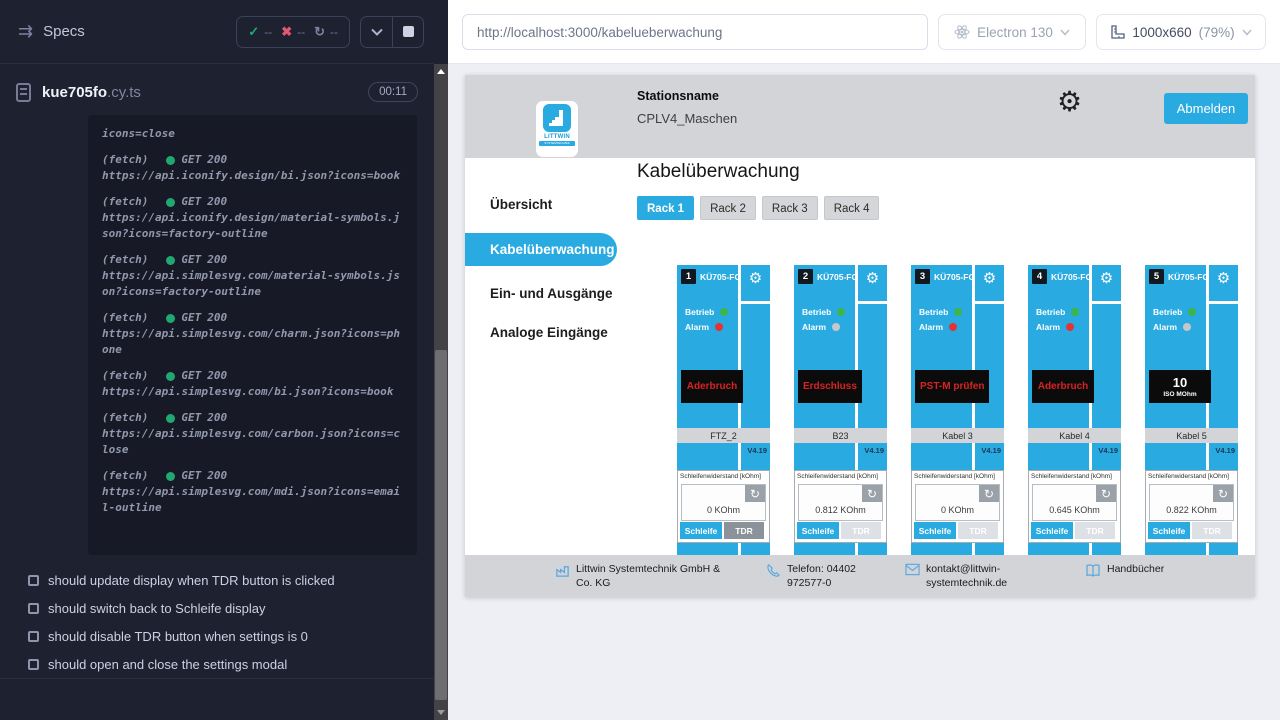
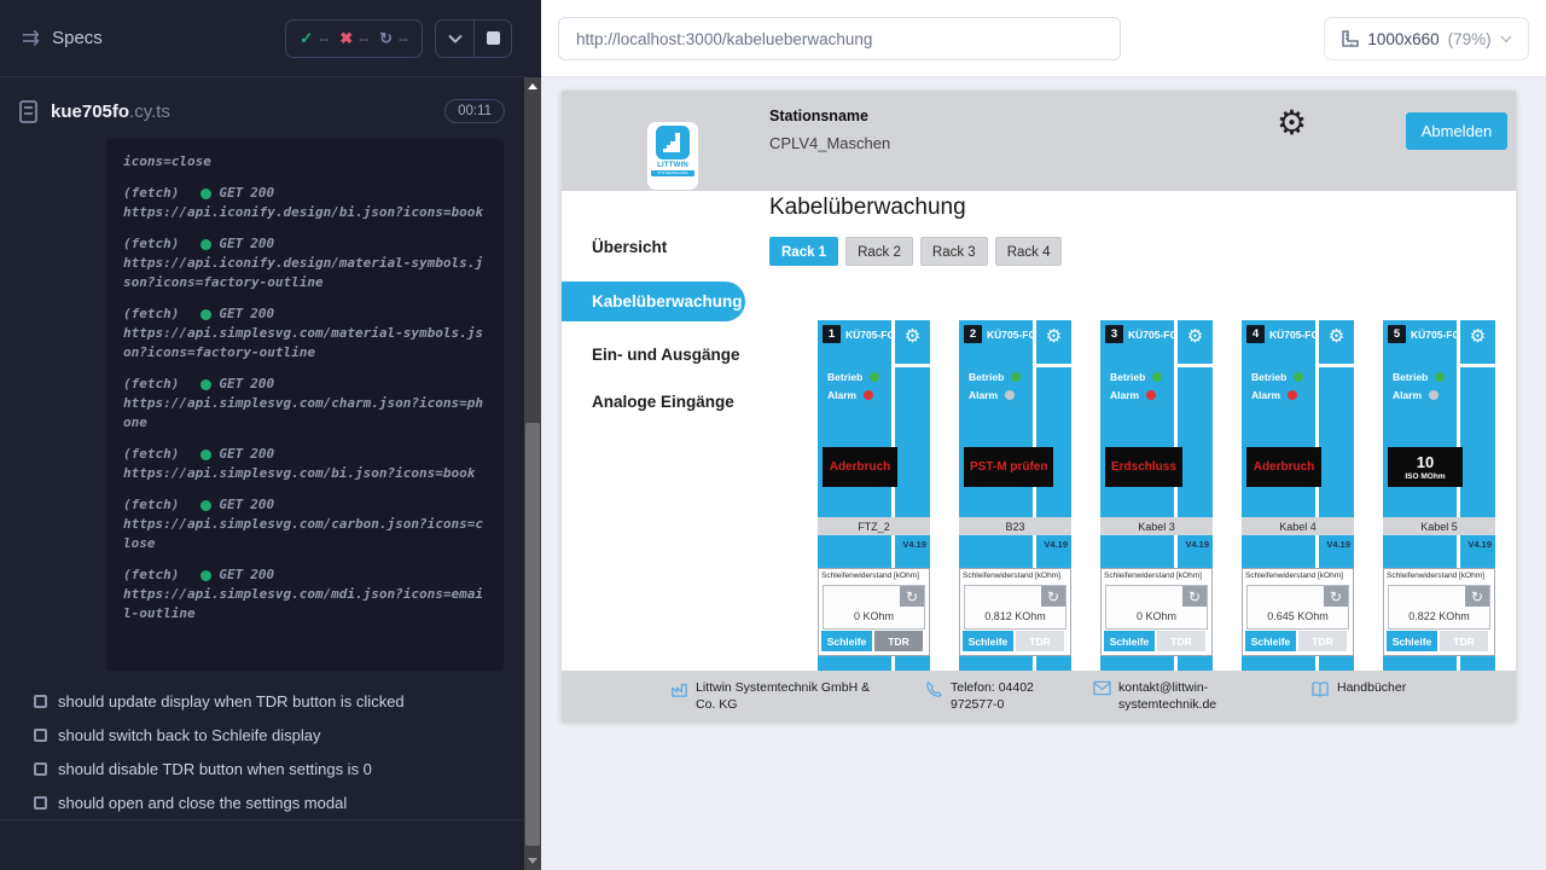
  ⇉
  Specs
  ✓
  --
  ✖
  --
  ↻
  --
  kue705fo
  .cy.ts
  00:11
  icons=close
  (fetch)
  GET
  200
  https://api.iconify.design/bi.json?icons=book
  (fetch)
  GET
  200
  https://api.iconify.design/material-symbols.json?icons=factory-outline
  (fetch)
  GET
  200
  https://api.simplesvg.com/material-symbols.json?icons=factory-outline
  (fetch)
  GET
  200
  https://api.simplesvg.com/charm.json?icons=phone
  (fetch)
  GET
  200
  https://api.simplesvg.com/bi.json?icons=book
  (fetch)
  GET
  200
  https://api.simplesvg.com/carbon.json?icons=close
  (fetch)
  GET
  200
  https://api.simplesvg.com/mdi.json?icons=email-outline
  should update display when TDR button is clicked
  should switch back to Schleife display
  should disable TDR button when settings is 0
  should open and close the settings modal
  http://localhost:3000/kabelueberwachung
- Electron 130
  1000x660
  (79%)
  Stationsname
  CPLV4_Maschen
  ⚙
  Abmelden
  Übersicht
  Kabelüberwachung
  Ein- und Ausgänge
  Analoge Eingänge
  Kabelüberwachung
  Rack 1
  Rack 2
  Rack 3
  Rack 4
  1
  KÜ705-FO
  ⚙
  Betrieb
  Alarm
  Aderbruch
  FTZ_2
  V4.19
  ↻
  0 KOhm
  Schleife
  TDR
  2
  KÜ705-FO
  ⚙
  Betrieb
  Alarm
- Erdschluss
+ PST-M prüfen
  B23
  V4.19
  ↻
  0.812 KOhm
  Schleife
  TDR
  3
  KÜ705-FO
  ⚙
  Betrieb
  Alarm
- PST-M prüfen
+ Erdschluss
  Kabel 3
  V4.19
  ↻
  0 KOhm
  Schleife
  TDR
  4
  KÜ705-FO
  ⚙
  Betrieb
  Alarm
  Aderbruch
  Kabel 4
  V4.19
  ↻
  0.645 KOhm
  Schleife
  TDR
  5
  KÜ705-FO
  ⚙
  Betrieb
  Alarm
  10
  Kabel 5
  V4.19
  ↻
  0.822 KOhm
  Schleife
  TDR
  Littwin Systemtechnik GmbH & Co. KG
  Telefon: 04402 972577-0
  kontakt@littwin-systemtechnik.de
  Handbücher
